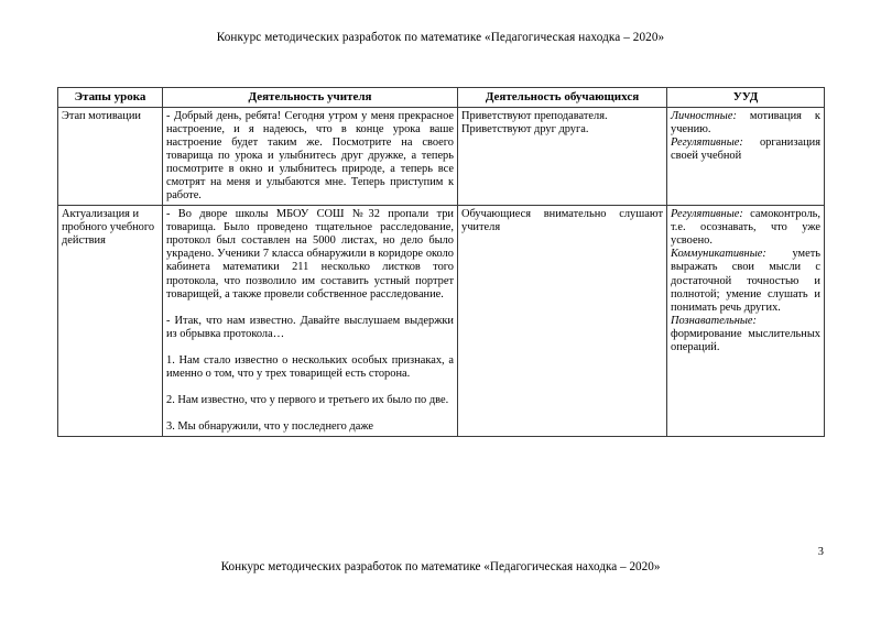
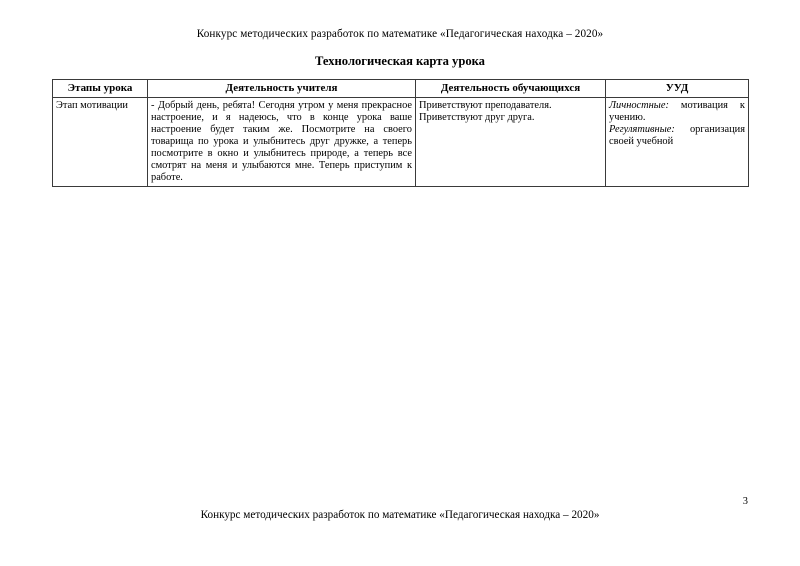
  Конкурс методических разработок по математике «Педагогическая находка – 2020»
+ Технологическая карта урока
  Этапы урока	Деятельность учителя	Деятельность обучающихся	УУД
  Этап мотивации	- Добрый день, ребята! Сегодня утром у меня прекрасное настроение, и я надеюсь, что в конце урока ваше настроение будет таким же. Посмотрите на своего товарища по урока и улыбнитесь друг дружке, а теперь посмотрите в окно и улыбнитесь природе, а теперь все смотрят на меня и улыбаются мне. Теперь приступим к работе.	Приветствуют преподавателя. Приветствуют друг друга.	Личностные: мотивация к учению. Регулятивные: организация своей учебной
- Актуализация и пробного учебного действия	- Во дворе школы МБОУ СОШ №32 пропали три товарища. Было проведено тщательное расследование, протокол был составлен на 5000 листах, но дело было украдено. Ученики 7 класса обнаружили в коридоре около кабинета математики 211 несколько листков того протокола, что позволило им составить устный портрет товарищей, а также провели собственное расследование. - Итак, что нам известно. Давайте выслушаем выдержки из обрывка протокола… 1. Нам стало известно о нескольких особых признаках, а именно о том, что у трех товарищей есть сторона. 2. Нам известно, что у первого и третьего их было по две. 3. Мы обнаружили, что у последнего даже	Обучающиеся внимательно слушают учителя	Регулятивные: самоконтроль, т.е. осознавать, что уже усвоено. Коммуникативные: уметь выражать свои мысли с достаточной точностью и полнотой; умение слушать и понимать речь других. Познавательные:формирование мыслительных операций.
  3
  Конкурс методических разработок по математике «Педагогическая находка – 2020»
